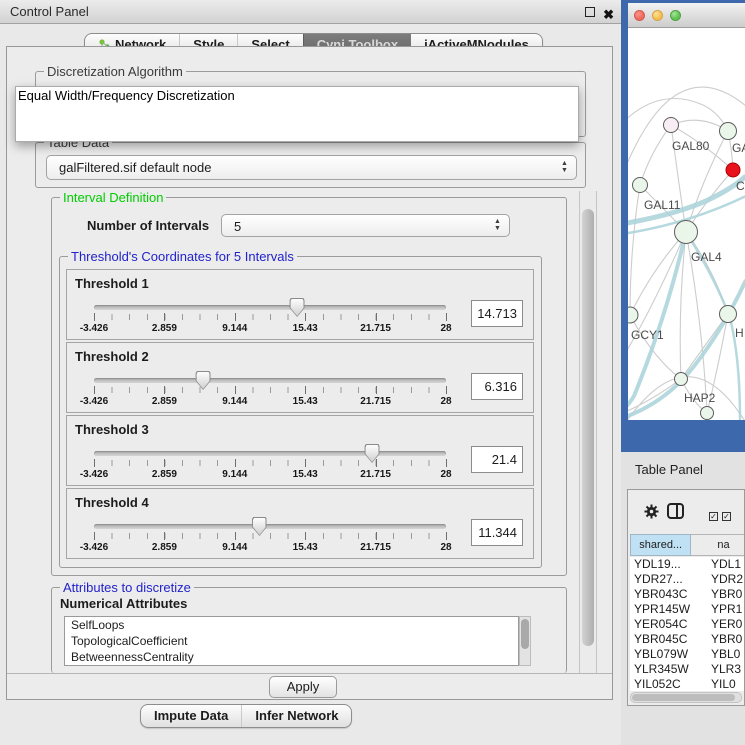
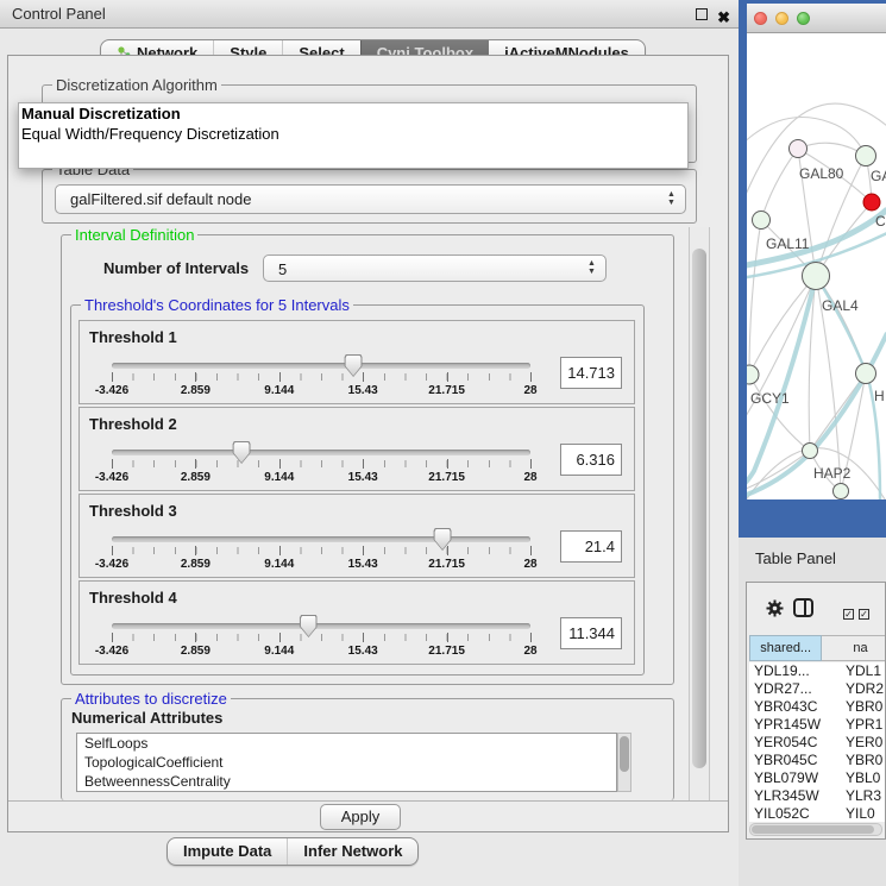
  Control Panel
  ✖
  Network
  Style
  Select
  Cyni Toolbox
  jActiveMNodules
  Discretization Algorithm
  Table Data
  galFiltered.sif default node
  Interval Definition
  Number of Intervals
  5
  Threshold's Coordinates for 5 Intervals
  Threshold 1
  -3.426
  2.859
  9.144
  15.43
  21.715
  28
  14.713
  Threshold 2
  -3.426
  2.859
  9.144
  15.43
  21.715
  28
  6.316
  Threshold 3
  -3.426
  2.859
  9.144
  15.43
  21.715
  28
  21.4
  Threshold 4
  -3.426
  2.859
  9.144
  15.43
  21.715
  28
  11.344
  Attributes to discretize
  Numerical Attributes
  SelfLoops
  TopologicalCoefficient
  BetweennessCentrality
  Apply
+ Manual Discretization
  Equal Width/Frequency Discretization
  Impute Data
  Infer Network
  GAL80
  C
  GAL11
  GAL4
  GCY1
  H
  HAP2
  Table Panel
  ✓
  ✓
  shared...
  na
  YDL19...
  YDL1
  YDR27...
  YDR2
  YBR043C
  YBR0
  YPR145W
  YPR1
  YER054C
  YER0
  YBR045C
  YBR0
  YBL079W
  YBL0
  YLR345W
  YLR3
  YIL052C
  YIL0
